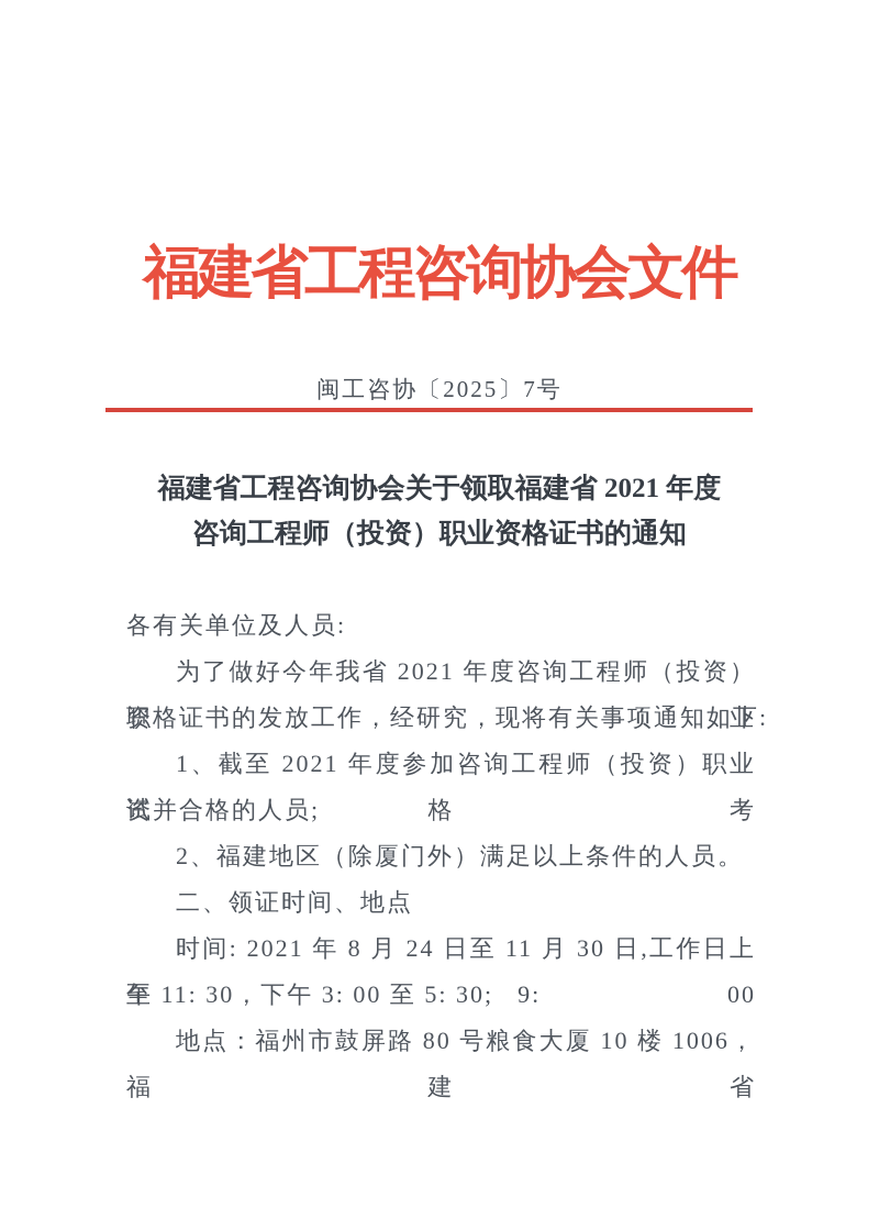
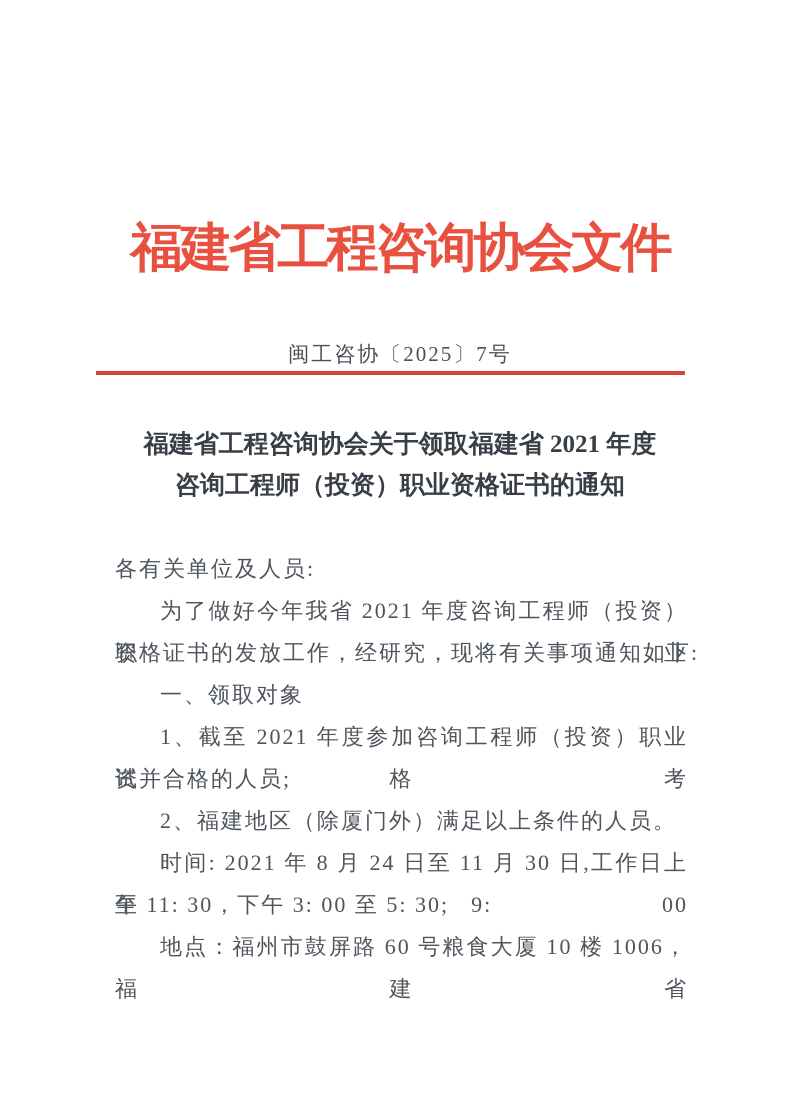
  福建省工程咨询协会文件
  闽工咨协〔2025〕7号
  福建省工程咨询协会关于领取福建省 2021 年度
  咨询工程师（投资）职业资格证书的通知
  各有关单位及人员:
  为了做好今年我省 2021 年度咨询工程师（投资）职业
  资格证书的发放工作，经研究，现将有关事项通知如下:
+ 一、领取对象
  1、截至 2021 年度参加咨询工程师（投资）职业资格考
  试并合格的人员;
  2、福建地区（除厦门外）满足以上条件的人员。
- 二、领证时间、地点
  时间: 2021 年 8 月 24 日至 11 月 30 日,工作日上午 9: 00
  至 11: 30，下午 3: 00 至 5: 30;
- 地点：福州市鼓屏路 80 号粮食大厦 10 楼 1006，福建省
+ 地点：福州市鼓屏路 60 号粮食大厦 10 楼 1006，福建省
